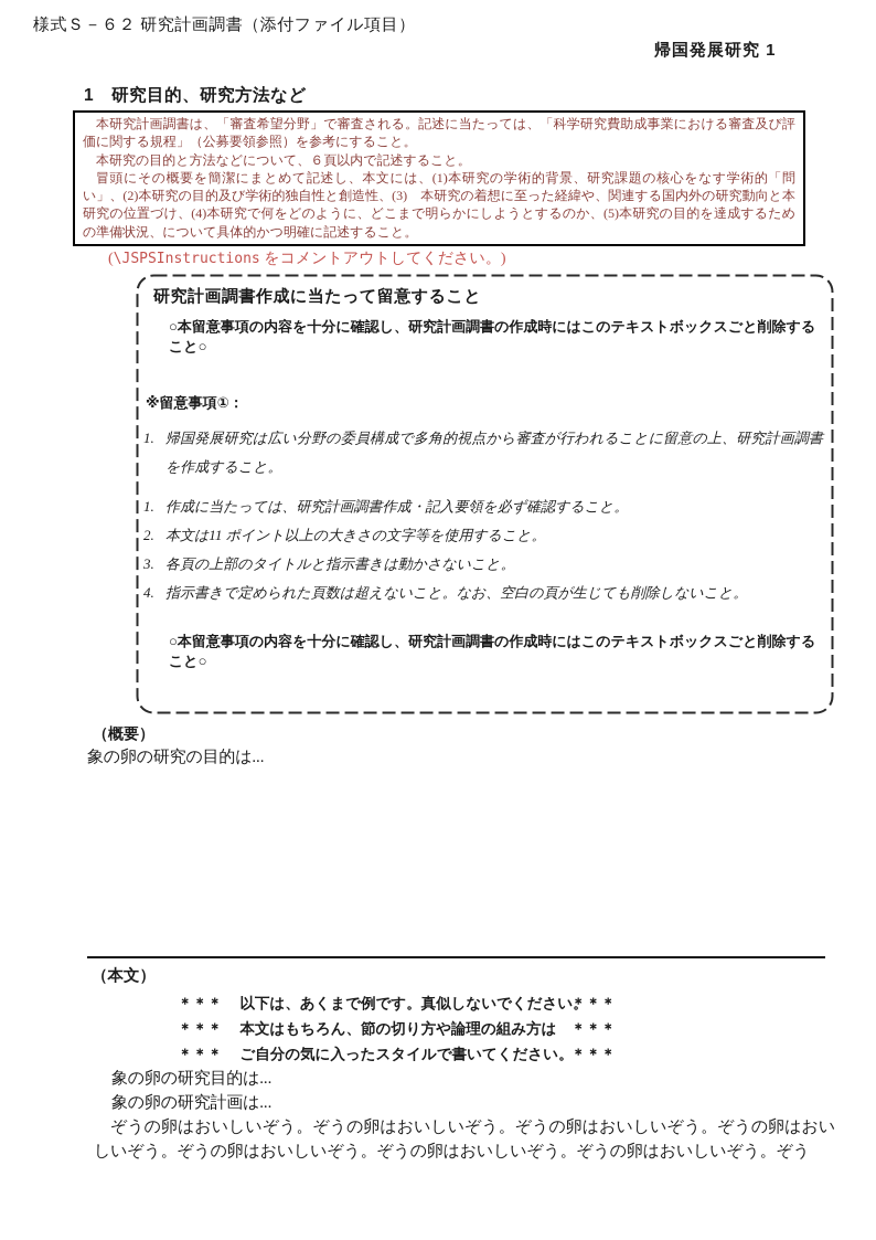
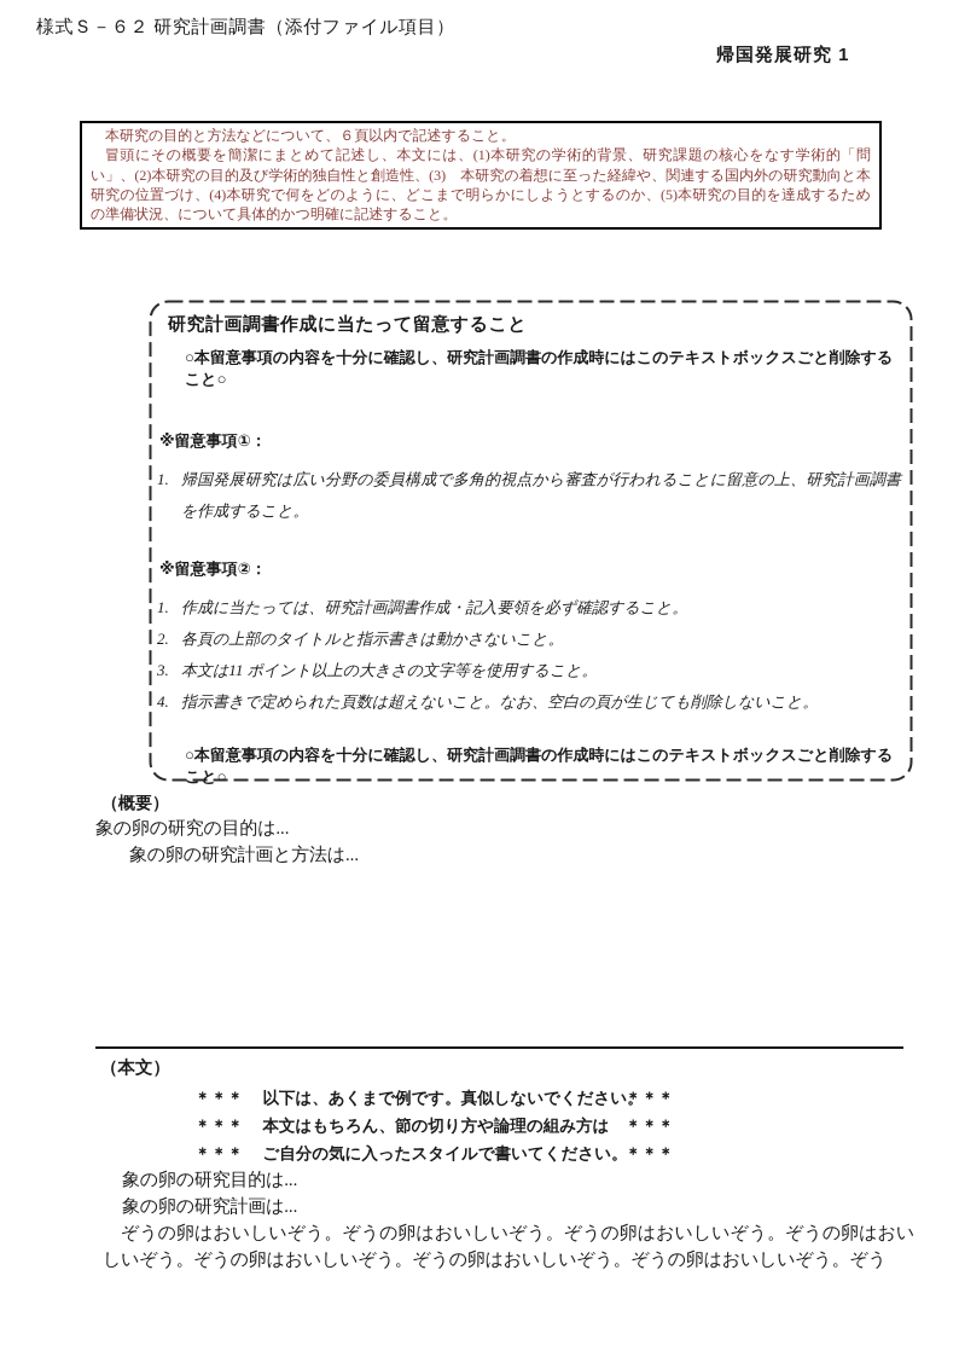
  様式Ｓ－６２ 研究計画調書（添付ファイル項目）
  帰国発展研究 1
- 1 研究目的、研究方法など
- 本研究計画調書は、「審査希望分野」で審査される。記述に当たっては、「科学研究費助成事業における審査及び評価に関する規程」（公募要領参照）を参考にすること。
  本研究の目的と方法などについて、６頁以内で記述すること。
  冒頭にその概要を簡潔にまとめて記述し、本文には、(1)本研究の学術的背景、研究課題の核心をなす学術的「問い」、(2)本研究の目的及び学術的独自性と創造性、(3) 本研究の着想に至った経緯や、関連する国内外の研究動向と本研究の位置づけ、(4)本研究で何をどのように、どこまで明らかにしようとするのか、(5)本研究の目的を達成するための準備状況、について具体的かつ明確に記述すること。
- (\JSPSInstructions をコメントアウトしてください。)
  研究計画調書作成に当たって留意すること
  ○本留意事項の内容を十分に確認し、研究計画調書の作成時にはこのテキストボックスごと削除すること○
  ※留意事項①：
  1.
  帰国発展研究は広い分野の委員構成で多角的視点から審査が行われることに留意の上、研究計画調書を作成すること。
+ ※留意事項②：
  1.
  作成に当たっては、研究計画調書作成・記入要領を必ず確認すること。
  2.
- 本文は11 ポイント以上の大きさの文字等を使用すること。
+ 各頁の上部のタイトルと指示書きは動かさないこと。
  3.
- 各頁の上部のタイトルと指示書きは動かさないこと。
+ 本文は11 ポイント以上の大きさの文字等を使用すること。
  4.
  指示書きで定められた頁数は超えないこと。なお、空白の頁が生じても削除しないこと。
  ○本留意事項の内容を十分に確認し、研究計画調書の作成時にはこのテキストボックスごと削除すること○
  （概要）
  象の卵の研究の目的は...
+ 象の卵の研究計画と方法は...
  （本文）
  ＊＊＊
  以下は、あくまで例です。真似しないでください
  ＊＊＊
  ＊＊＊
  本文はもちろん、節の切り方や論理の組み方は
  ＊＊＊
  ＊＊＊
  ご自分の気に入ったスタイルで書いてください。
  ＊＊＊
  象の卵の研究目的は...
  象の卵の研究計画は...
  ぞうの卵はおいしいぞう。ぞうの卵はおいしいぞう。ぞうの卵はおいしいぞう。ぞうの卵はおいしいぞう。ぞうの卵はおいしいぞう。ぞうの卵はおいしいぞう。ぞうの卵はおいしいぞう。ぞう
